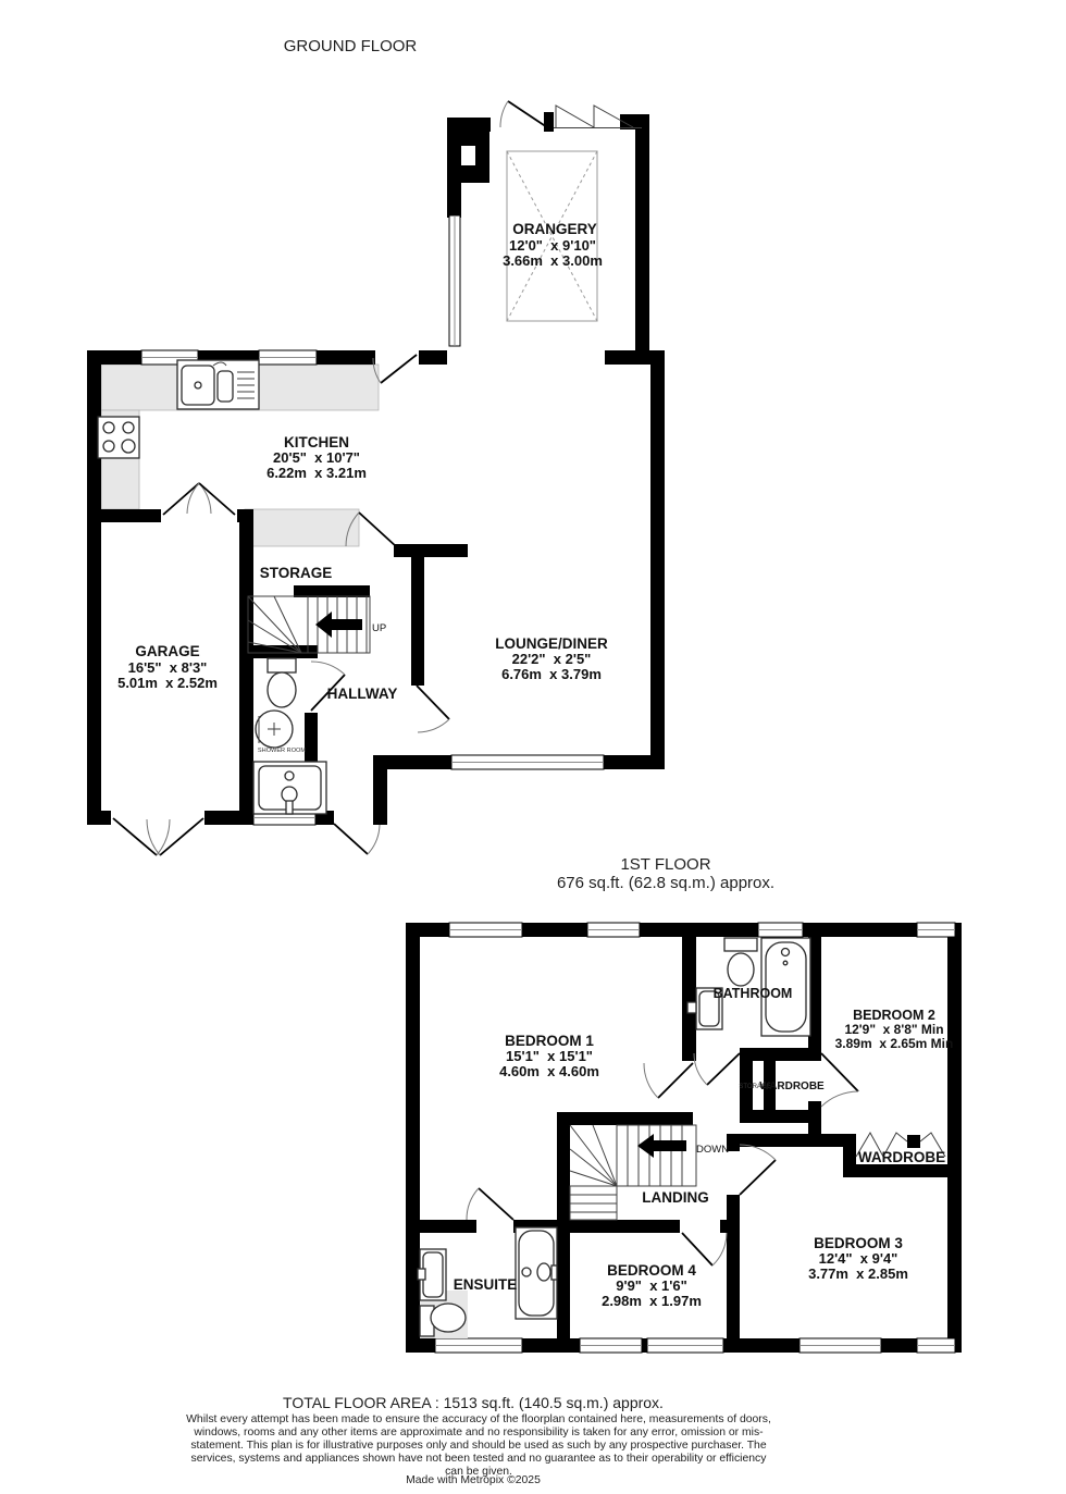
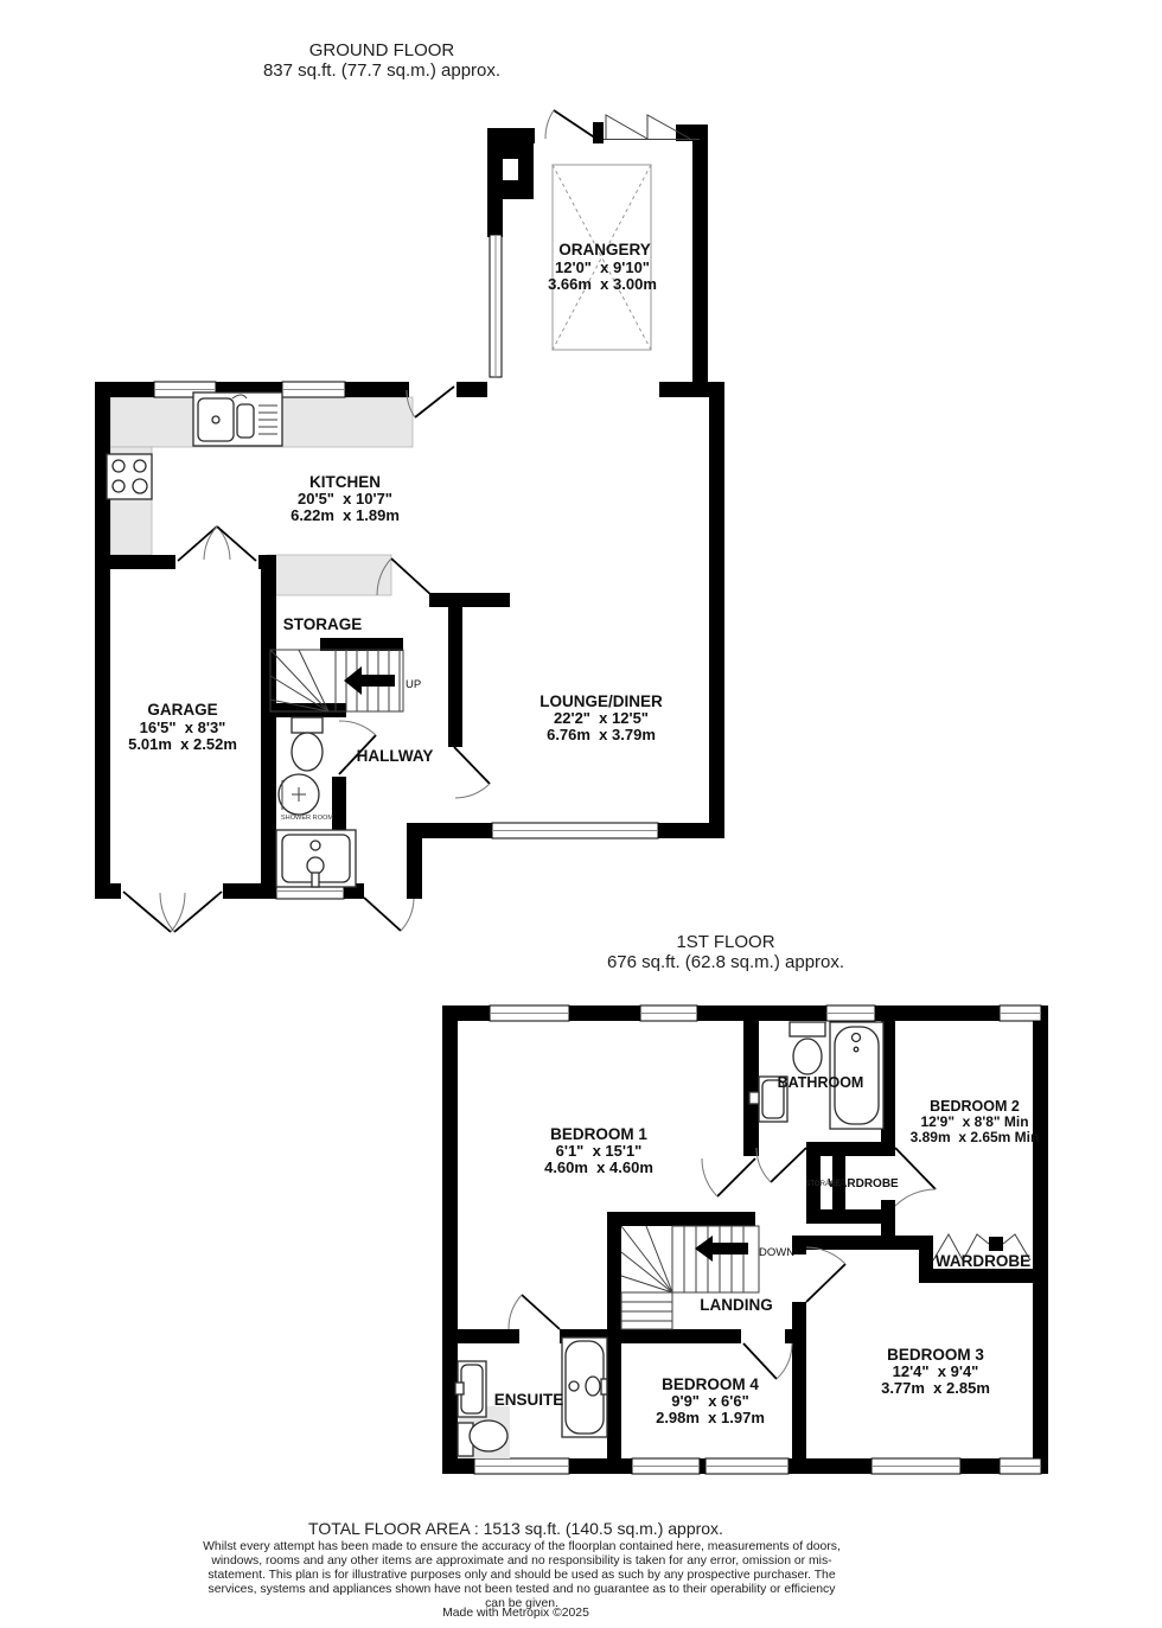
  GROUND FLOOR
+ 837 sq.ft. (77.7 sq.m.) approx.
  1ST FLOOR
  676 sq.ft. (62.8 sq.m.) approx.
  ORANGERY
  12'0" x 9'10"
  3.66m x 3.00m
  KITCHEN
  20'5" x 10'7"
- 6.22m x 3.21m
+ 6.22m x 1.89m
  STORAGE
  UP
  GARAGE
  16'5" x 8'3"
  5.01m x 2.52m
  HALLWAY
  LOUNGE/DINER
- 22'2" x 2'5"
+ 22'2" x 12'5"
  6.76m x 3.79m
  BATHROOM
  BEDROOM 1
- 15'1" x 15'1"
+ 6'1" x 15'1"
  4.60m x 4.60m
  BEDROOM 2
  12'9" x 8'8" Min
  3.89m x 2.65m Min
  WARDROBE
  WARDROBE
  DOWN
  LANDING
  ENSUITE
  BEDROOM 4
- 9'9" x 1'6"
+ 9'9" x 6'6"
  2.98m x 1.97m
  BEDROOM 3
  12'4" x 9'4"
  3.77m x 2.85m
  TOTAL FLOOR AREA : 1513 sq.ft. (140.5 sq.m.) approx.
  Whilst every attempt has been made to ensure the accuracy of the floorplan contained here, measurements of doors, windows, rooms and any other items are approximate and no responsibility is taken for any error, omission or mis-statement. This plan is for illustrative purposes only and should be used as such by any prospective purchaser. The services, systems and appliances shown have not been tested and no guarantee as to their operability or efficiency can be given.
  Made with Metropix ©2025
